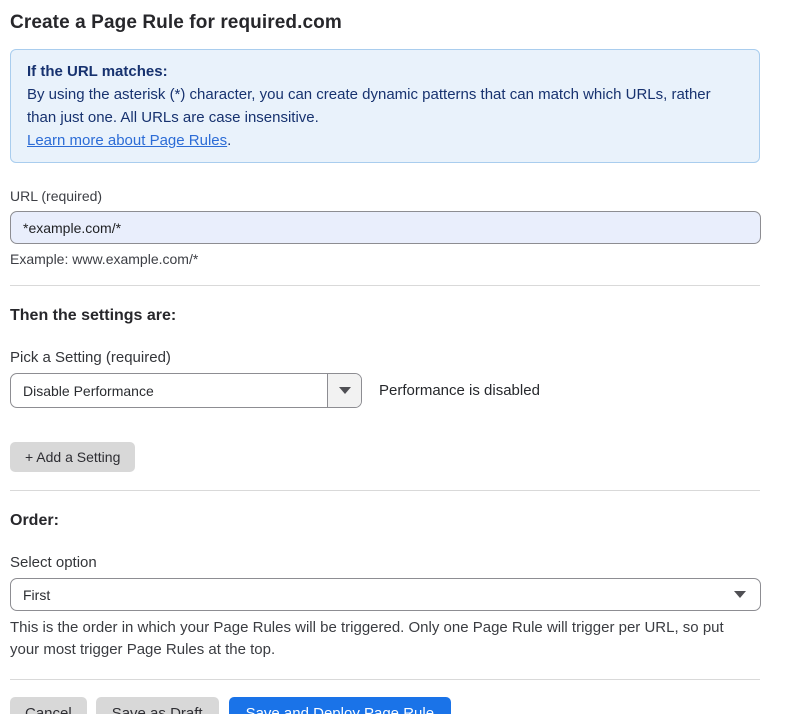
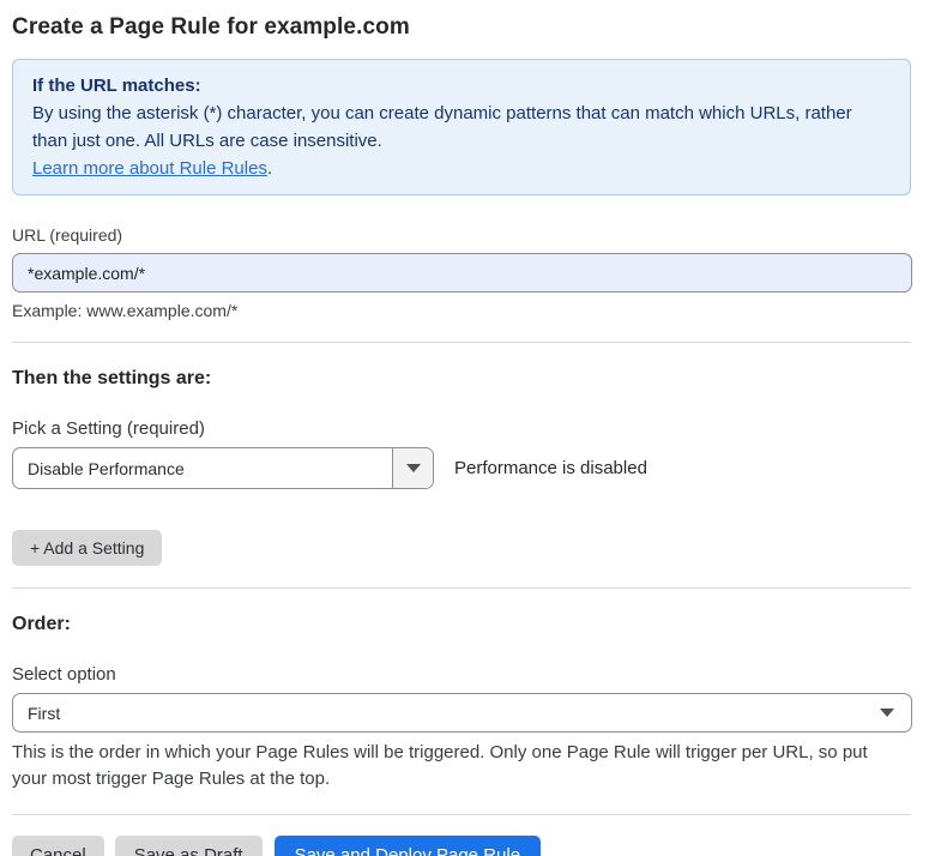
- Create a Page Rule for required.com
+ Create a Page Rule for example.com
  If the URL matches:
  By using the asterisk (*) character, you can create dynamic patterns that can match which URLs, rather than just one. All URLs are case insensitive.
- Learn more about Page Rules.
+ Learn more about Rule Rules.
  URL (required)
  *example.com/*
  Example: www.example.com/*
  Then the settings are:
  Pick a Setting (required)
  Disable Performance
  Performance is disabled
  + Add a Setting
  Order:
  Select option
  First
  This is the order in which your Page Rules will be triggered. Only one Page Rule will trigger per URL, so put your most trigger Page Rules at the top.
